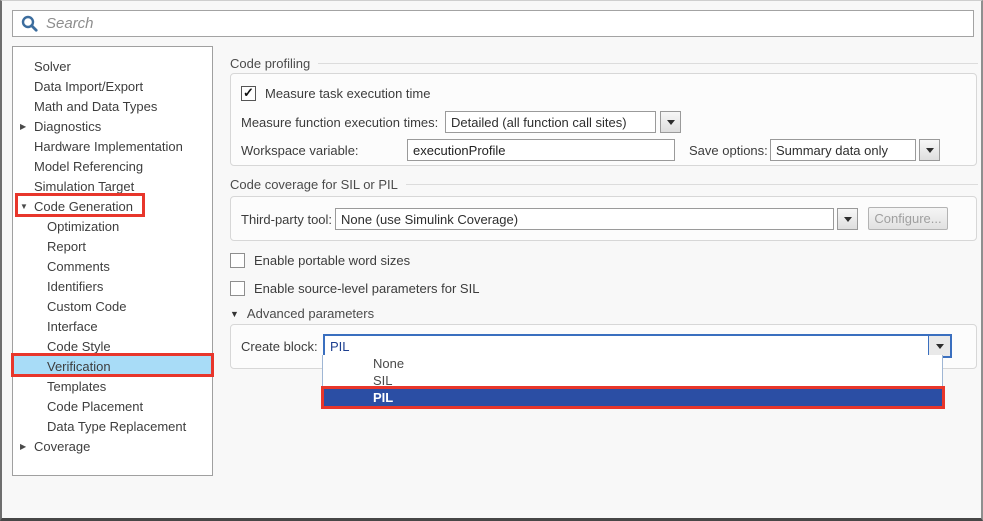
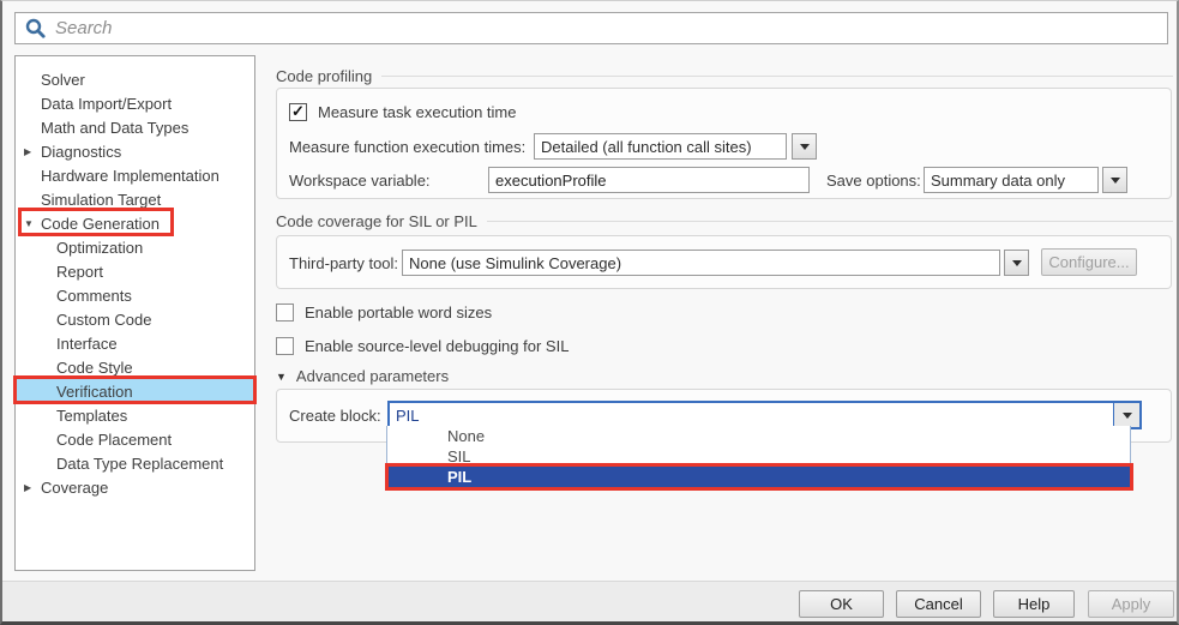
  Search
  Solver
  Data Import/Export
  Math and Data Types
  ▶
  Diagnostics
  Hardware Implementation
- Model Referencing
  Simulation Target
  ▼
  Code Generation
  Optimization
  Report
  Comments
- Identifiers
  Custom Code
  Interface
  Code Style
  Verification
  Templates
  Code Placement
  Data Type Replacement
  ▶
  Coverage
  Code profiling
  Measure task execution time
  Measure function execution times:
  Detailed (all function call sites)
  Workspace variable:
  executionProfile
  Save options:
  Summary data only
  Code coverage for SIL or PIL
  Third-party tool:
  None (use Simulink Coverage)
  Configure...
  Enable portable word sizes
- Enable source-level parameters for SIL
+ Enable source-level debugging for SIL
  ▼
  Advanced parameters
  Create block:
  PIL
  None
  SIL
  PIL
+ OK
+ Cancel
+ Help
+ Apply
